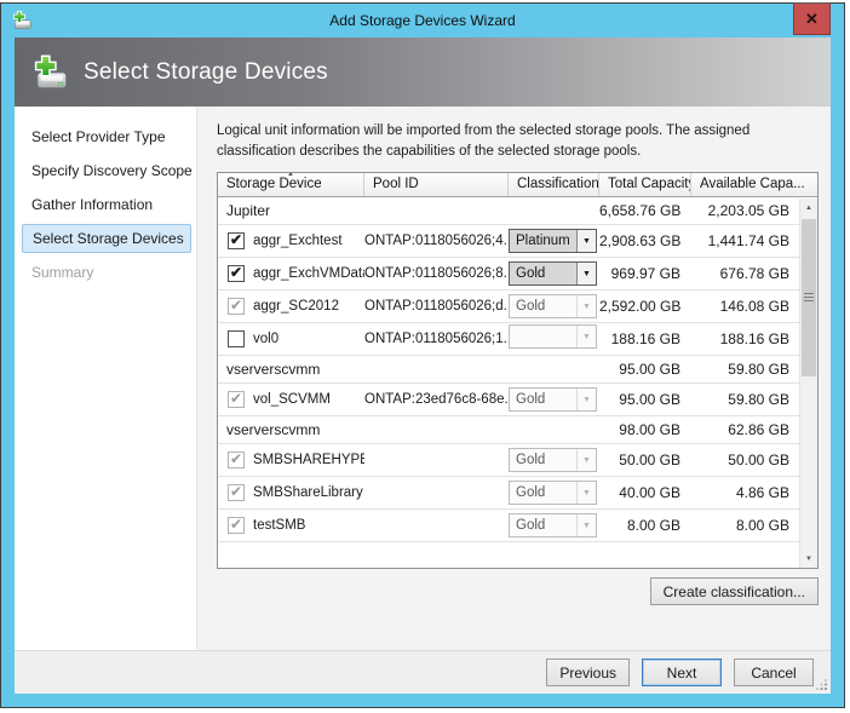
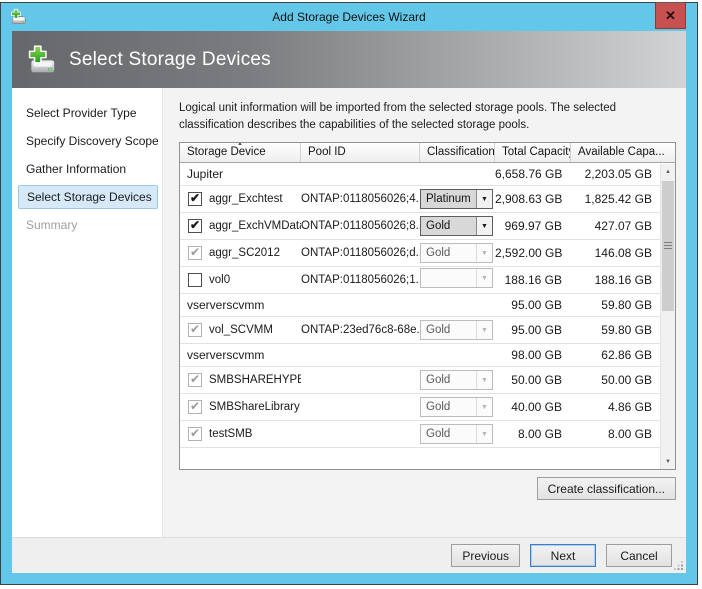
  Add Storage Devices Wizard
  ✕
  Select Storage Devices
  Select Provider Type
  Specify Discovery Scope
  Gather Information
  Select Storage Devices
  Summary
- Logical unit information will be imported from the selected storage pools. The assigned classification describes the capabilities of the selected storage pools.
+ Logical unit information will be imported from the selected storage pools. The selected classification describes the capabilities of the selected storage pools.
  Storage Device
  Pool ID
  Classification
  Total Capacit
  Available Capa...
  Jupiter
  6,658.76 GB
  2,203.05 GB
  ✔
  aggr_Exchtest
  ONTAP:0118056026;4.
  Platinum
  2,908.63 GB
- 1,441.74 GB
+ 1,825.42 GB
  ✔
  aggr_ExchVMDat
  ONTAP:0118056026;8.
  Gold
  969.97 GB
- 676.78 GB
+ 427.07 GB
  ✔
  aggr_SC2012
  ONTAP:0118056026;d.
  Gold
  2,592.00 GB
  146.08 GB
  vol0
  ONTAP:0118056026;1.
  188.16 GB
  188.16 GB
  vserverscvmm
  95.00 GB
  59.80 GB
  ✔
  vol_SCVMM
  ONTAP:23ed76c8-68e.
  Gold
  95.00 GB
  59.80 GB
  vserverscvmm
  98.00 GB
  62.86 GB
  ✔
  SMBSHAREHYP
  Gold
  50.00 GB
  50.00 GB
  ✔
  SMBShareLibrary
  Gold
  40.00 GB
  4.86 GB
  ✔
  testSMB
  Gold
  8.00 GB
  8.00 GB
  Create classification...
  Previous
  Next
  Cancel
